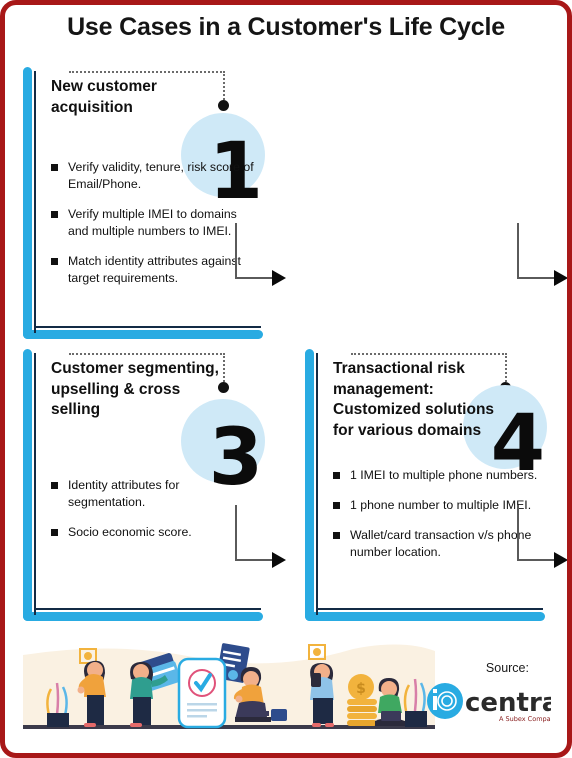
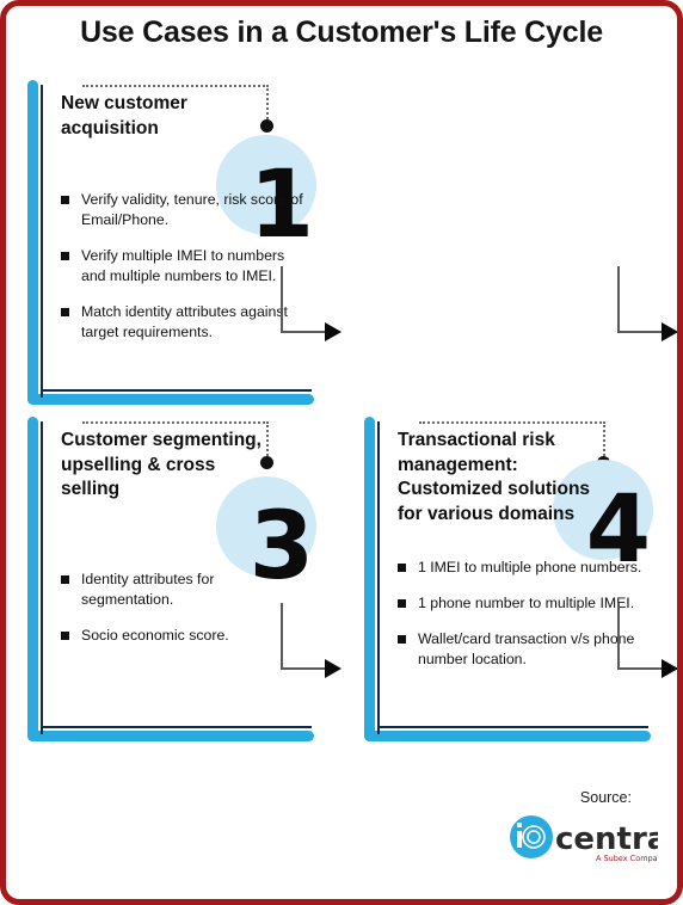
  Use Cases in a Customer's Life Cycle
  New customer acquisition
  Verify validity, tenure, risk score of Email/Phone.
- Verify multiple IMEI to domains and multiple numbers to IMEI.
+ Verify multiple IMEI to numbers and multiple numbers to IMEI.
  Match identity attributes againt target requirements.
  3
  Customer segmenting, upselling & cross selling
  Identity attributes for segmentation.
  Socio economic score.
  4
  Transactional risk management: Customized solutions for various domains
  1 IMEI to multiple phone numbers.
  1 phone number to multiple IMEI.
  Wallet/card transaction v/s phone number location.
- $
  Source:
  centra
  A Subex Compa
